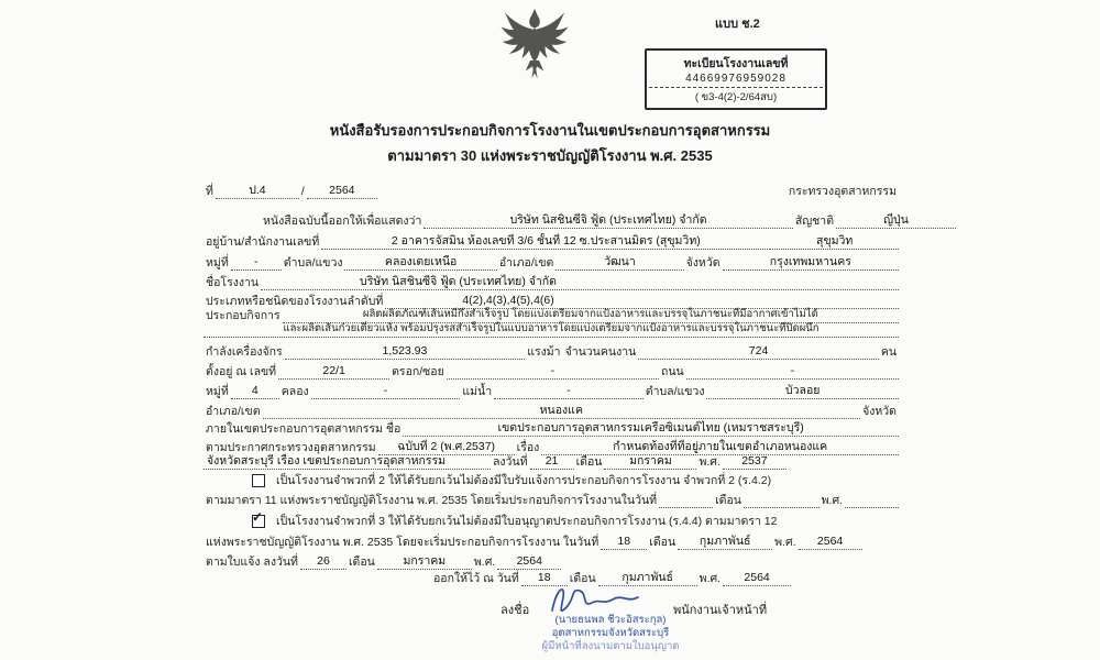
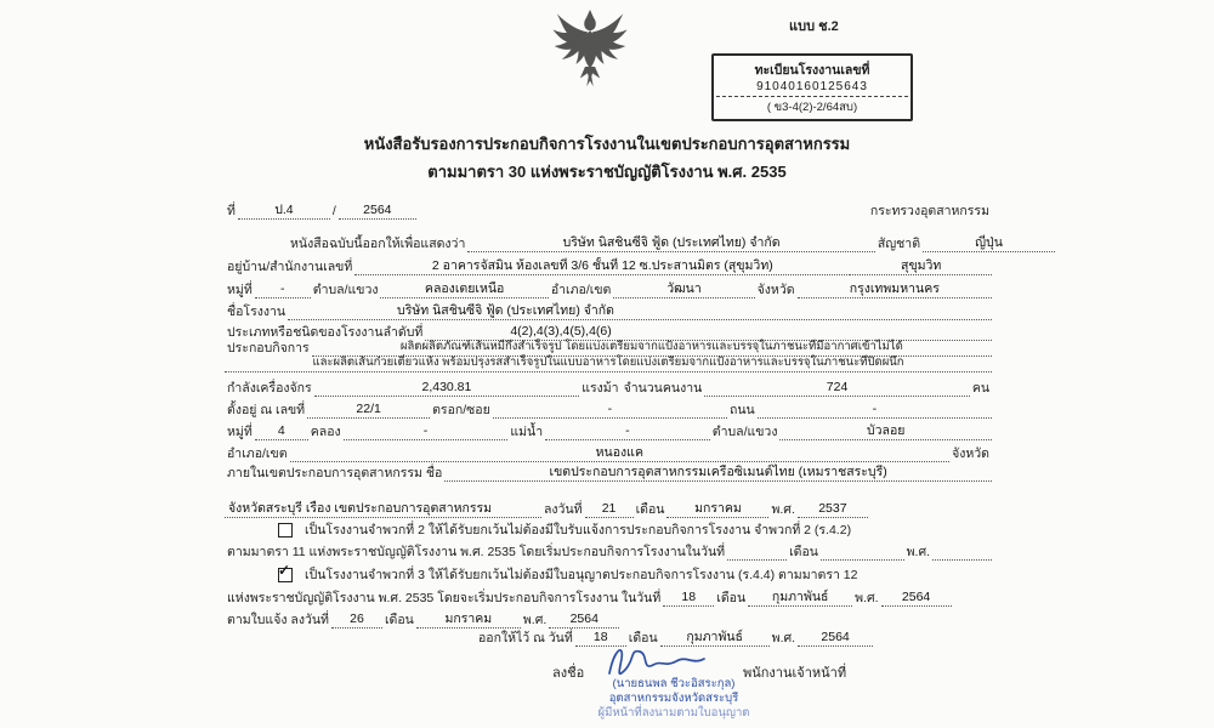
  แบบ ช.2
  ทะเบียนโรงงานเลขที่
- 44669976959028
+ 91040160125643
  ( ข3-4(2)-2/64สบ)
  หนังสือรับรองการประกอบกิจการโรงงานในเขตประกอบการอุตสาหกรรม
  ตามมาตรา 30 แห่งพระราชบัญญัติโรงงาน พ.ศ. 2535
  ที่
  ป.4
  /
  2564
  กระทรวงอุตสาหกรรม
  หนังสือฉบับนี้ออกให้เพื่อแสดงว่า
  บริษัท นิสชินซีจิ ฟู้ด (ประเทศไทย) จำกัด
  สัญชาติ
  ญี่ปุ่น
  อยู่บ้าน/สำนักงานเลขที่
  2 อาคารจัสมิน ห้องเลขที่ 3/6 ชั้นที่ 12 ซ.ประสานมิตร (สุขุมวิท)
  สุขุมวิท
  หมู่ที่
  -
  ตำบล/แขวง
  คลองเตยเหนือ
  อำเภอ/เขต
  วัฒนา
  จังหวัด
  กรุงเทพมหานคร
  ชื่อโรงงาน
  บริษัท นิสชินซีจิ ฟู้ด (ประเทศไทย) จำกัด
  ประเภทหรือชนิดของโรงงานลำดับที่
  4(2),4(3),4(5),4(6)
  ประกอบกิจการ
  ผลิตผลิตภัณฑ์เส้นหมี่กึ่งสำเร็จรูป โดยแบ่งเตรียมจากแป้งอาหารและบรรจุในภาชนะที่มีอากาศเข้าไม่ได้
  และผลิตเส้นก๋วยเตี๋ยวแห้ง พร้อมปรุงรสสำเร็จรูปในแบบอาหารโดยแบ่งเตรียมจากแป้งอาหารและบรรจุในภาชนะที่ปิดผนึก
  กำลังเครื่องจักร
- 1,523.93
+ 2,430.81
  แรงม้า
  จำนวนคนงาน
  724
  คน
  ตั้งอยู่ ณ เลขที่
  22/1
  ตรอก/ซอย
  -
  ถนน
  -
  หมู่ที่
  4
  คลอง
  -
  แม่น้ำ
  -
  ตำบล/แขวง
  บัวลอย
  อำเภอ/เขต
  หนองแค
  จังหวัด
  ภายในเขตประกอบการอุตสาหกรรม ชื่อ
  เขตประกอบการอุตสาหกรรมเครือซิเมนต์ไทย (เหมราชสระบุรี)
- ตามประกาศกระทรวงอุตสาหกรรม
- ฉบับที่ 2 (พ.ศ.2537)
- เรื่อง
- กำหนดท้องที่ที่อยู่ภายในเขตอำเภอหนองแค
  จังหวัดสระบุรี เรื่อง เขตประกอบการอุตสาหกรรม
  ลงวันที่
  21
  เดือน
  มกราคม
  พ.ศ.
  2537
  เป็นโรงงานจำพวกที่ 2 ให้ได้รับยกเว้นไม่ต้องมีใบรับแจ้งการประกอบกิจการโรงงาน จำพวกที่ 2 (ร.4.2)
  ตามมาตรา 11 แห่งพระราชบัญญัติโรงงาน พ.ศ. 2535 โดยเริ่มประกอบกิจการโรงงานในวันที่
  เดือน
  พ.ศ.
  ✓
  เป็นโรงงานจำพวกที่ 3 ให้ได้รับยกเว้นไม่ต้องมีใบอนุญาตประกอบกิจการโรงงาน (ร.4.4) ตามมาตรา 12
  แห่งพระราชบัญญัติโรงงาน พ.ศ. 2535 โดยจะเริ่มประกอบกิจการโรงงาน ในวันที่
  18
  เดือน
  กุมภาพันธ์
  พ.ศ.
  2564
  ตามใบแจ้ง ลงวันที่
  26
  เดือน
  มกราคม
  พ.ศ.
  2564
  ออกให้ไว้ ณ วันที่
  18
  เดือน
  กุมภาพันธ์
  พ.ศ.
  2564
  ลงชื่อ
  พนักงานเจ้าหน้าที่
  (นายธนพล ชีวะอิสระกุล)
  อุตสาหกรรมจังหวัดสระบุรี
  ผู้มีหน้าที่ลงนามตามใบอนุญาต
